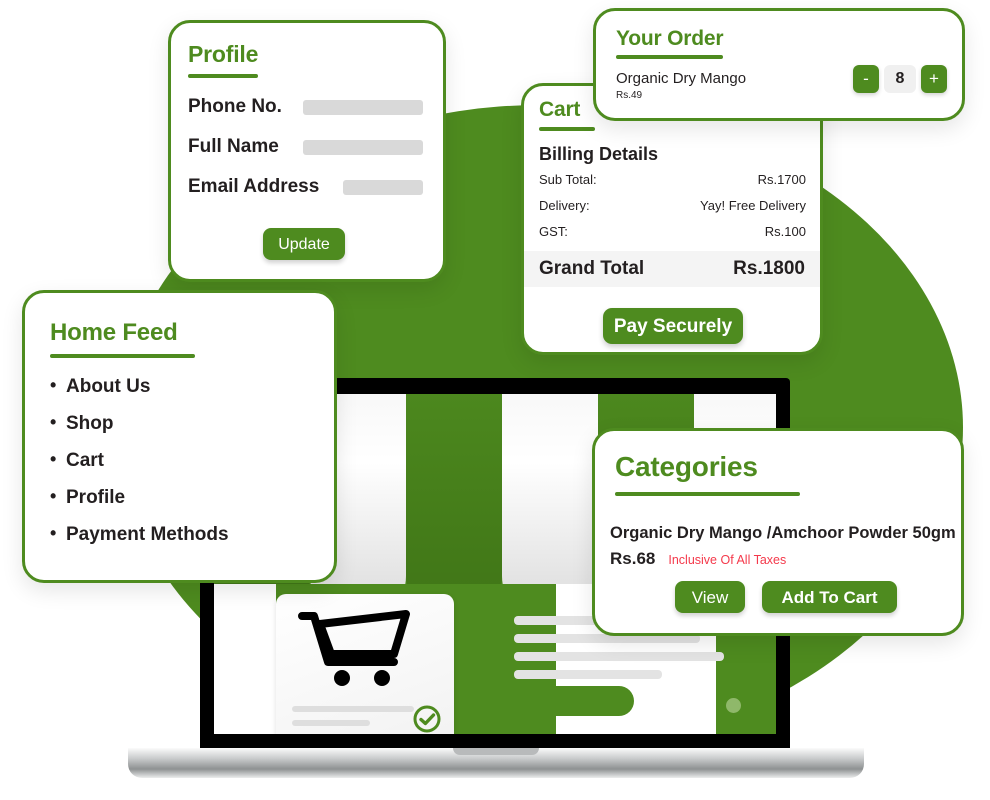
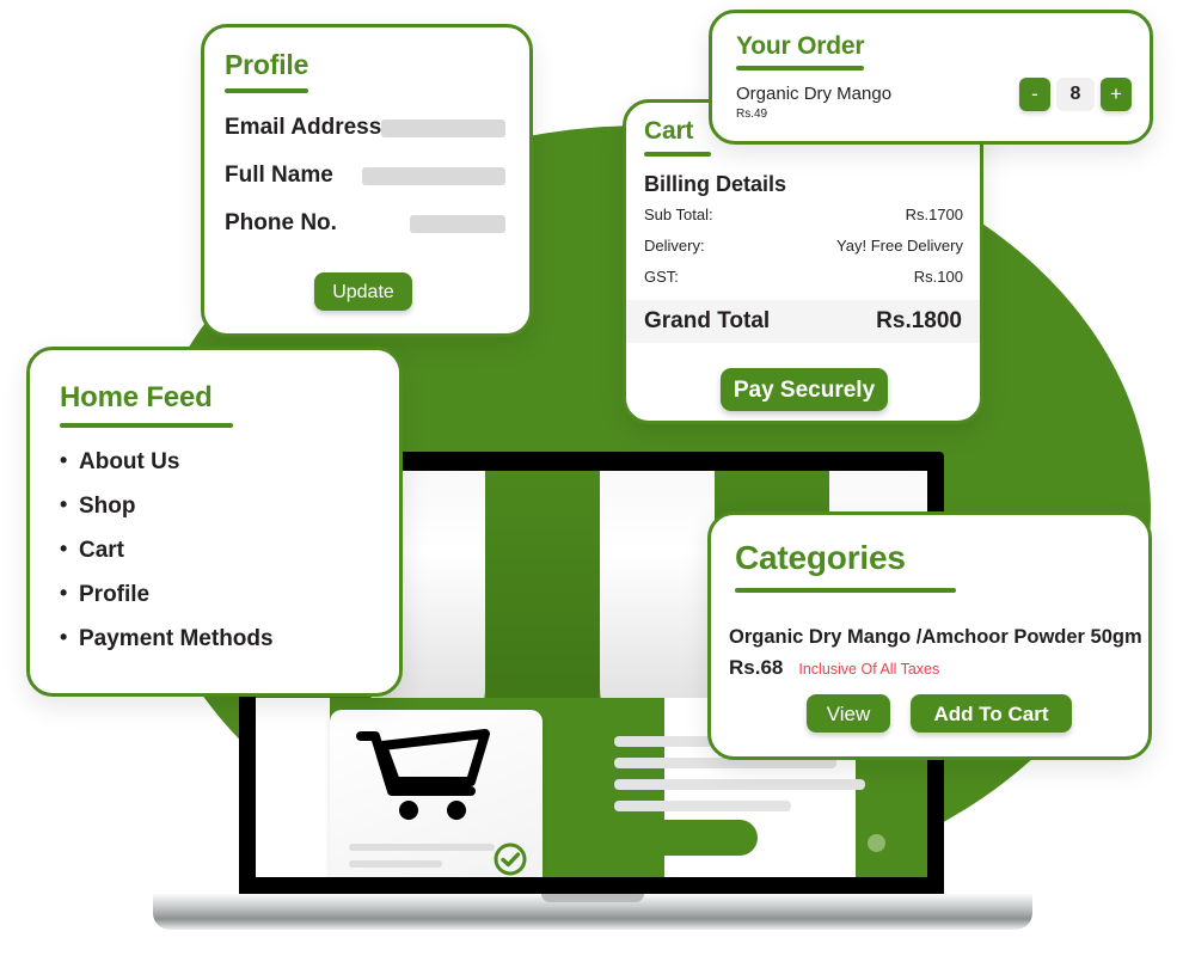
  Profile
- Phone No.
+ Email Address
  Full Name
- Email Address
+ Phone No.
  Update
  Your Order
  Organic Dry Mango
  Rs.49
  -
  8
  +
  Cart
  Billing Details
  Sub Total:
  Rs.1700
  Delivery:
  Yay! Free Delivery
  GST:
  Rs.100
  Grand Total
  Rs.1800
  Pay Securely
  Home Feed
  About Us
  Shop
  Cart
  Profile
  Payment Methods
  Categories
  Organic Dry Mango /Amchoor Powder 50gm
  Rs.68
  Inclusive Of All Taxes
  View
  Add To Cart
